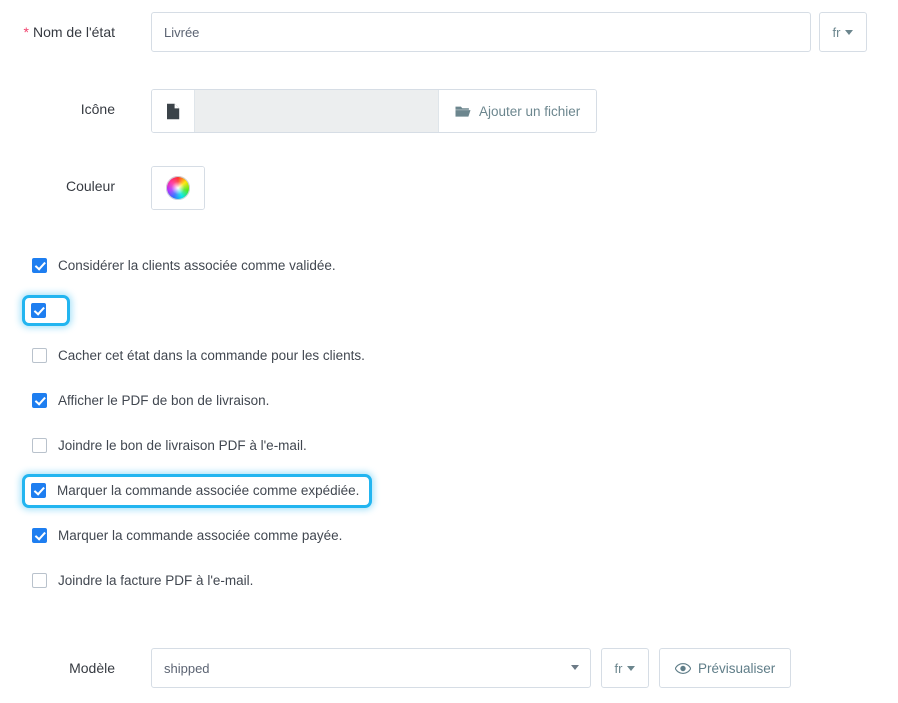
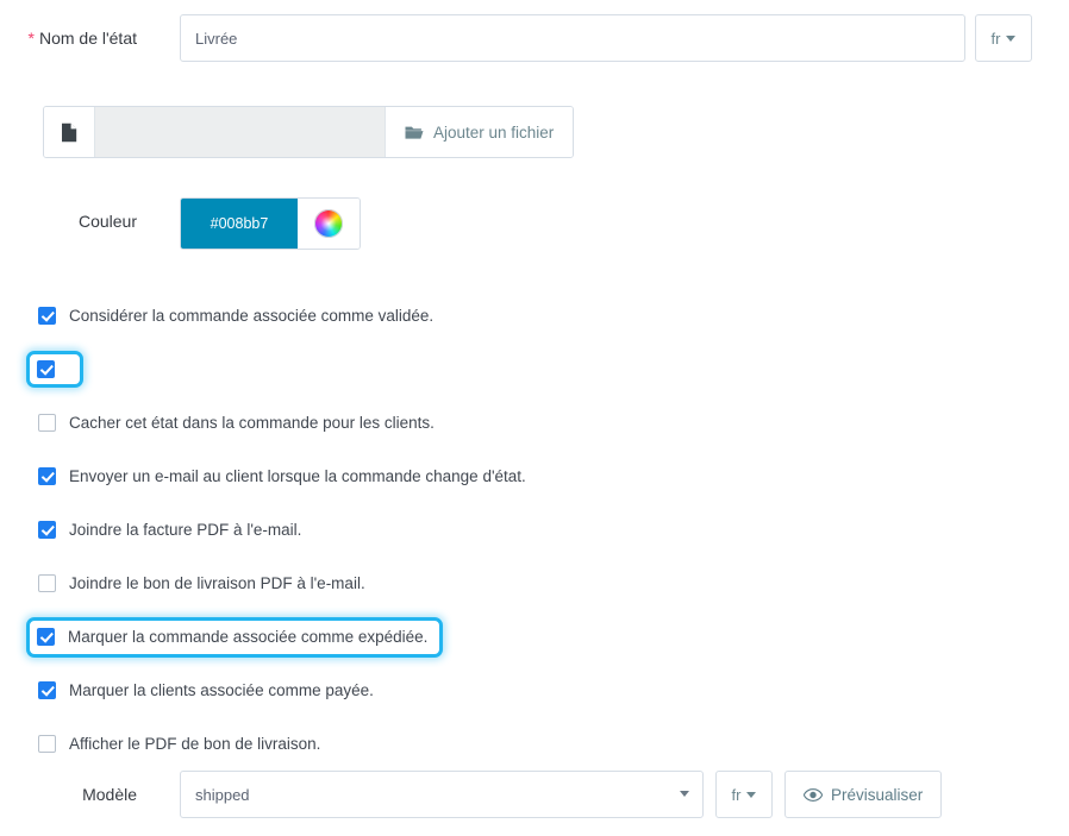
  * Nom de l'état
  Livrée
  fr
- Icône
  Ajouter un fichier
  Couleur
+ #008bb7
- Considérer la clients associée comme validée.
+ Considérer la commande associée comme validée.
  Cacher cet état dans la commande pour les clients.
+ Envoyer un e-mail au client lorsque la commande change d'état.
- Afficher le PDF de bon de livraison.
+ Joindre la facture PDF à l'e-mail.
  Joindre le bon de livraison PDF à l'e-mail.
  Marquer la commande associée comme expédiée.
- Marquer la commande associée comme payée.
+ Marquer la clients associée comme payée.
- Joindre la facture PDF à l'e-mail.
+ Afficher le PDF de bon de livraison.
  Modèle
  shipped
  fr
  Prévisualiser
